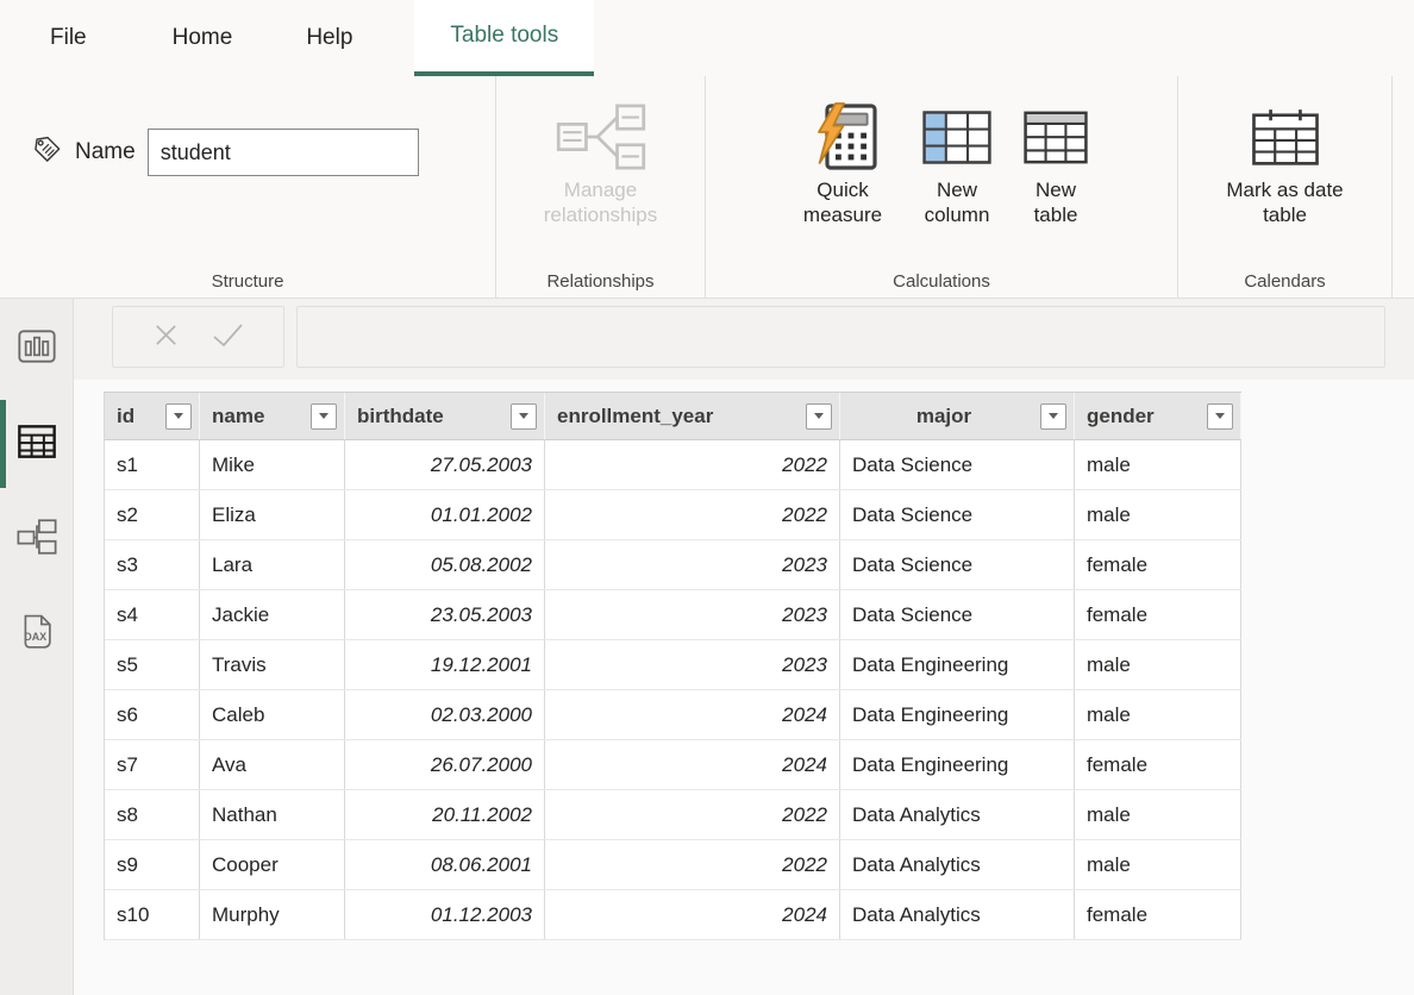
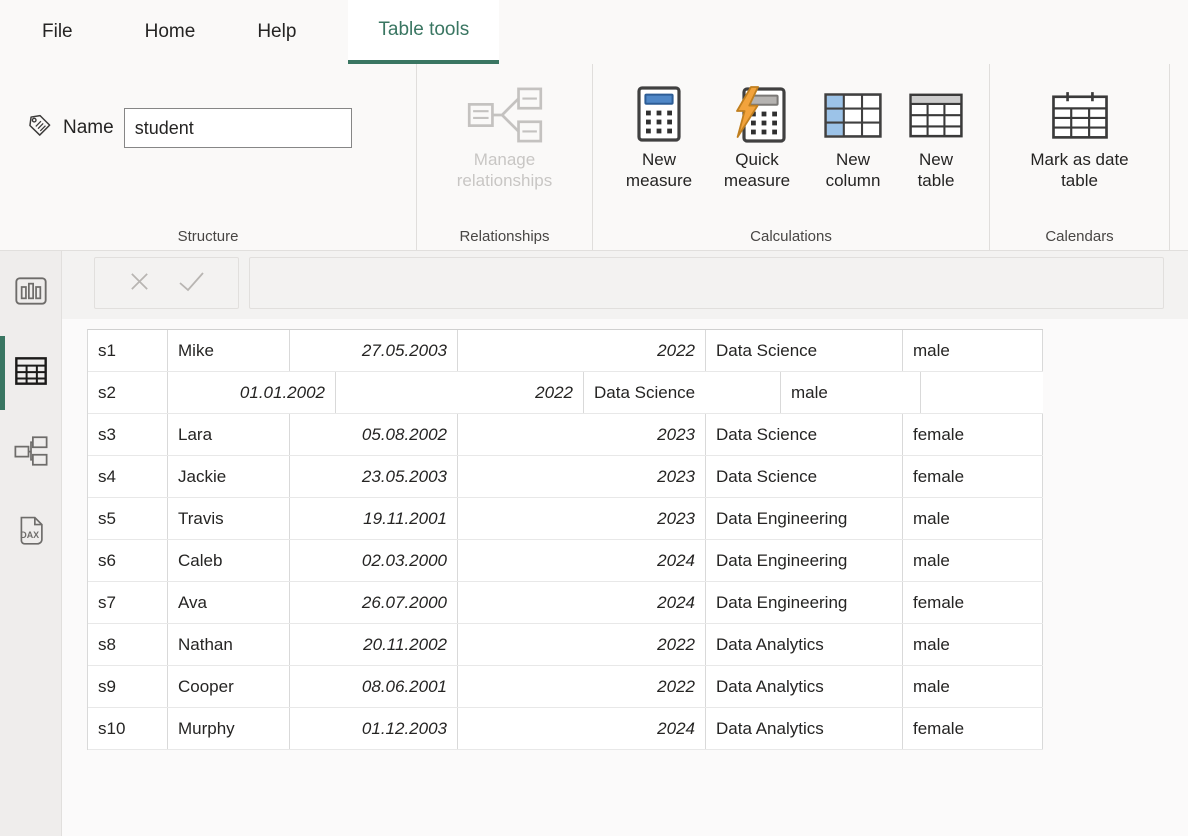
  File
  Home
  Help
  Table tools
  Name
  student
  Structure
  Manage relationships
  Relationships
+ New measure
  Quick measure
  New column
  New table
  Calculations
  Mark as date table
  Calendars
  DAX
- id
- name
- birthdate
- enrollment_year
- major
- gender
  s1
  Mike
  27.05.2003
  2022
  Data Science
  male
  s2
- Eliza
  01.01.2002
  2022
  Data Science
  male
  s3
  Lara
  05.08.2002
  2023
  Data Science
  female
  s4
  Jackie
  23.05.2003
  2023
  Data Science
  female
  s5
  Travis
- 19.12.2001
+ 19.11.2001
  2023
  Data Engineering
  male
  s6
  Caleb
  02.03.2000
  2024
  Data Engineering
  male
  s7
  Ava
  26.07.2000
  2024
  Data Engineering
  female
  s8
  Nathan
  20.11.2002
  2022
  Data Analytics
  male
  s9
  Cooper
  08.06.2001
  2022
  Data Analytics
  male
  s10
  Murphy
  01.12.2003
  2024
  Data Analytics
  female
